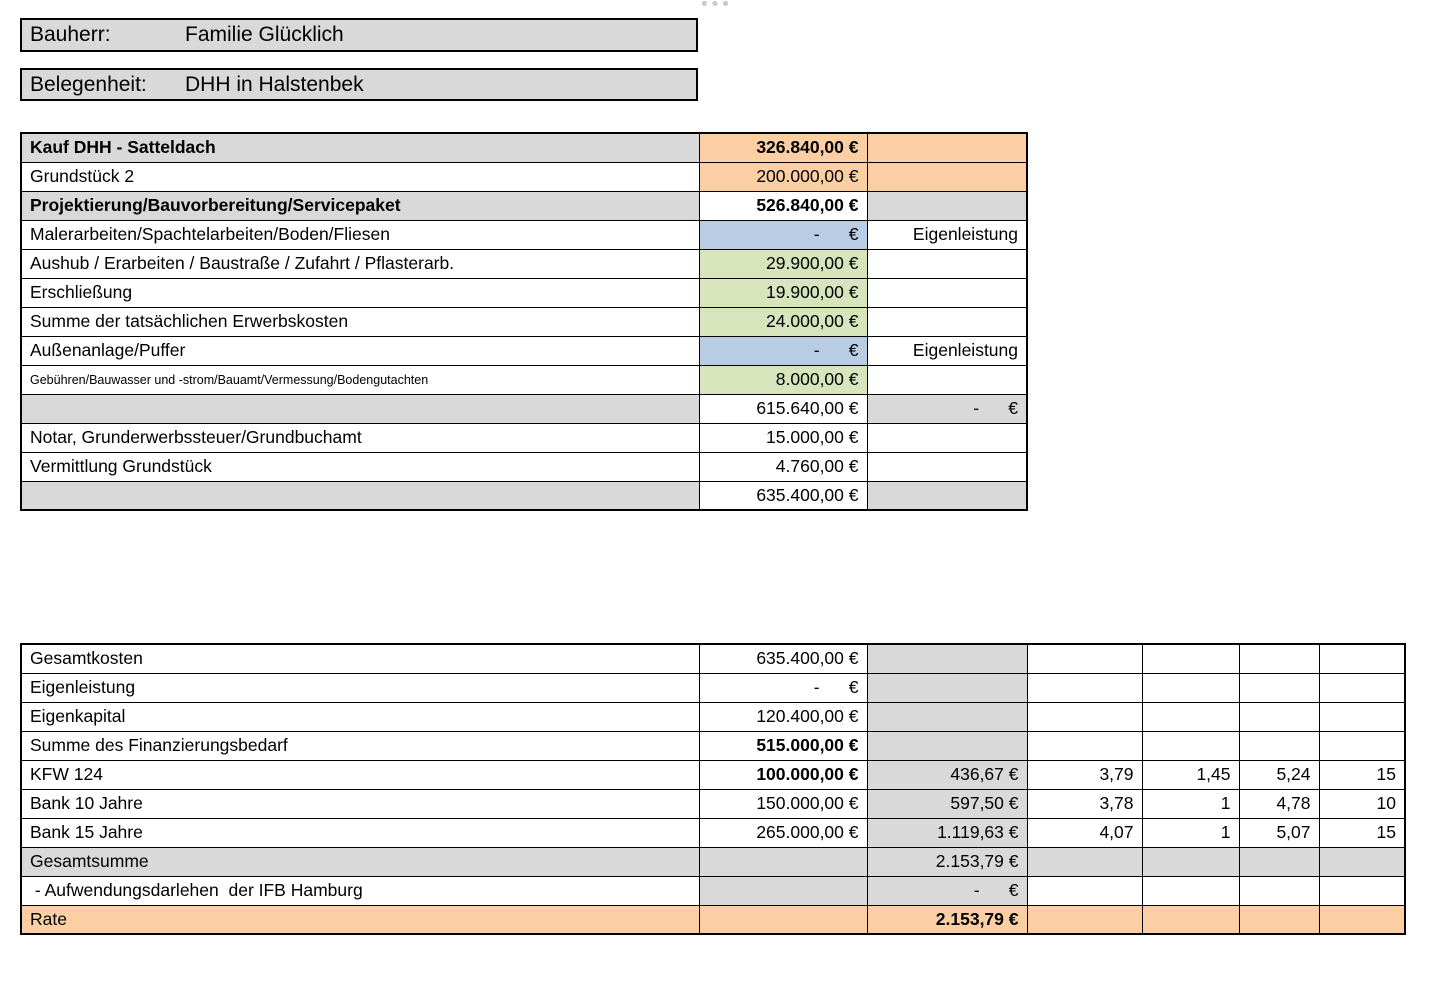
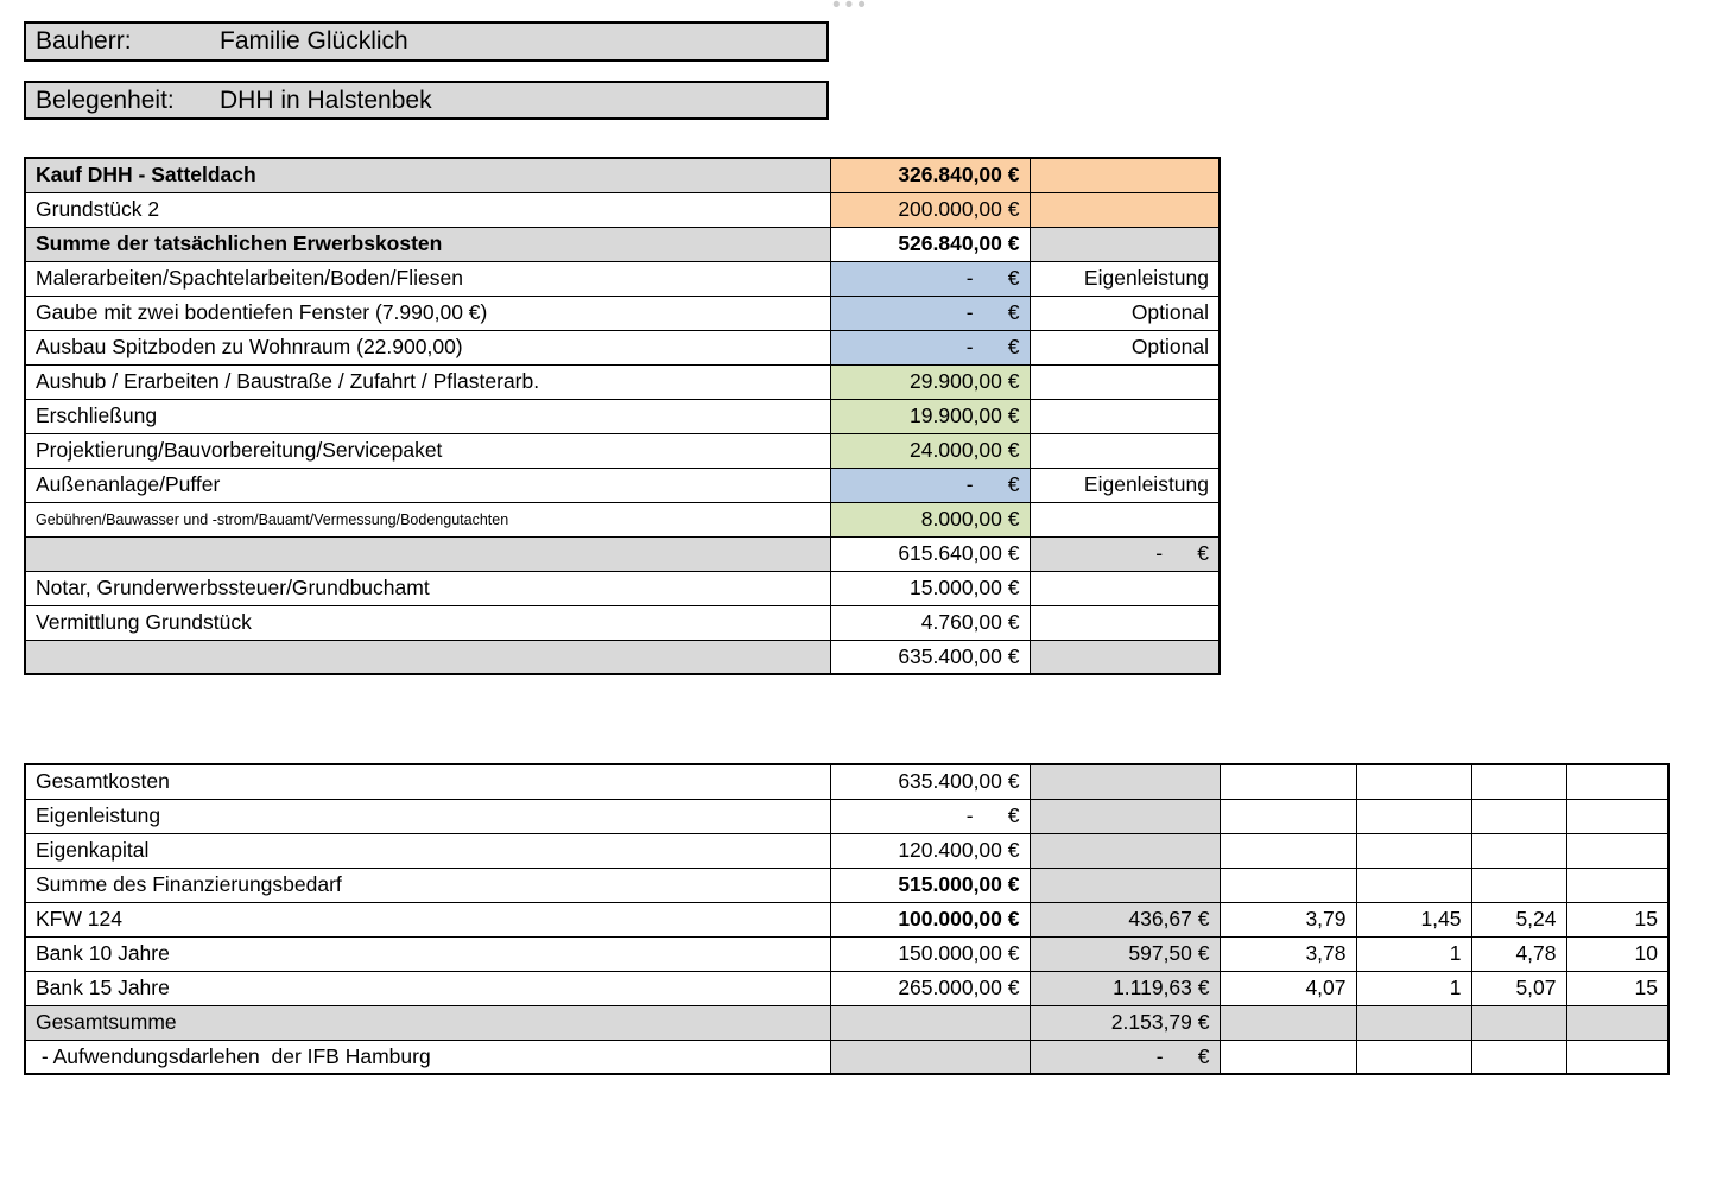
  •••
  Bauherr:
  Familie Glücklich
  Belegenheit:
  DHH in Halstenbek
  Kauf DHH - Satteldach	326.840,00 €
  Grundstück 2	200.000,00 €
- Projektierung/Bauvorbereitung/Servicepaket	526.840,00 €
+ Summe der tatsächlichen Erwerbskosten	526.840,00 €
  Malerarbeiten/Spachtelarbeiten/Boden/Fliesen	- €	Eigenleistung
+ Gaube mit zwei bodentiefen Fenster (7.990,00 €)	- €	Optional
+ Ausbau Spitzboden zu Wohnraum (22.900,00)	- €	Optional
  Aushub / Erarbeiten / Baustraße / Zufahrt / Pflasterarb.	29.900,00 €
  Erschließung	19.900,00 €
- Summe der tatsächlichen Erwerbskosten	24.000,00 €
+ Projektierung/Bauvorbereitung/Servicepaket	24.000,00 €
  Außenanlage/Puffer	- €	Eigenleistung
  Gebühren/Bauwasser und -strom/Bauamt/Vermessung/Bodengutachten	8.000,00 €
  	615.640,00 €	- €
  Notar, Grunderwerbssteuer/Grundbuchamt	15.000,00 €
  Vermittlung Grundstück	4.760,00 €
  	635.400,00 €
  Gesamtkosten	635.400,00 €
  Eigenleistung	- €
  Eigenkapital	120.400,00 €
  Summe des Finanzierungsbedarf	515.000,00 €
  KFW 124	100.000,00 €	436,67 €	3,79	1,45	5,24	15
  Bank 10 Jahre	150.000,00 €	597,50 €	3,78	1	4,78	10
  Bank 15 Jahre	265.000,00 €	1.119,63 €	4,07	1	5,07	15
  Gesamtsumme		2.153,79 €
  - Aufwendungsdarlehen der IFB Hamburg		- €
- Rate		2.153,79 €
